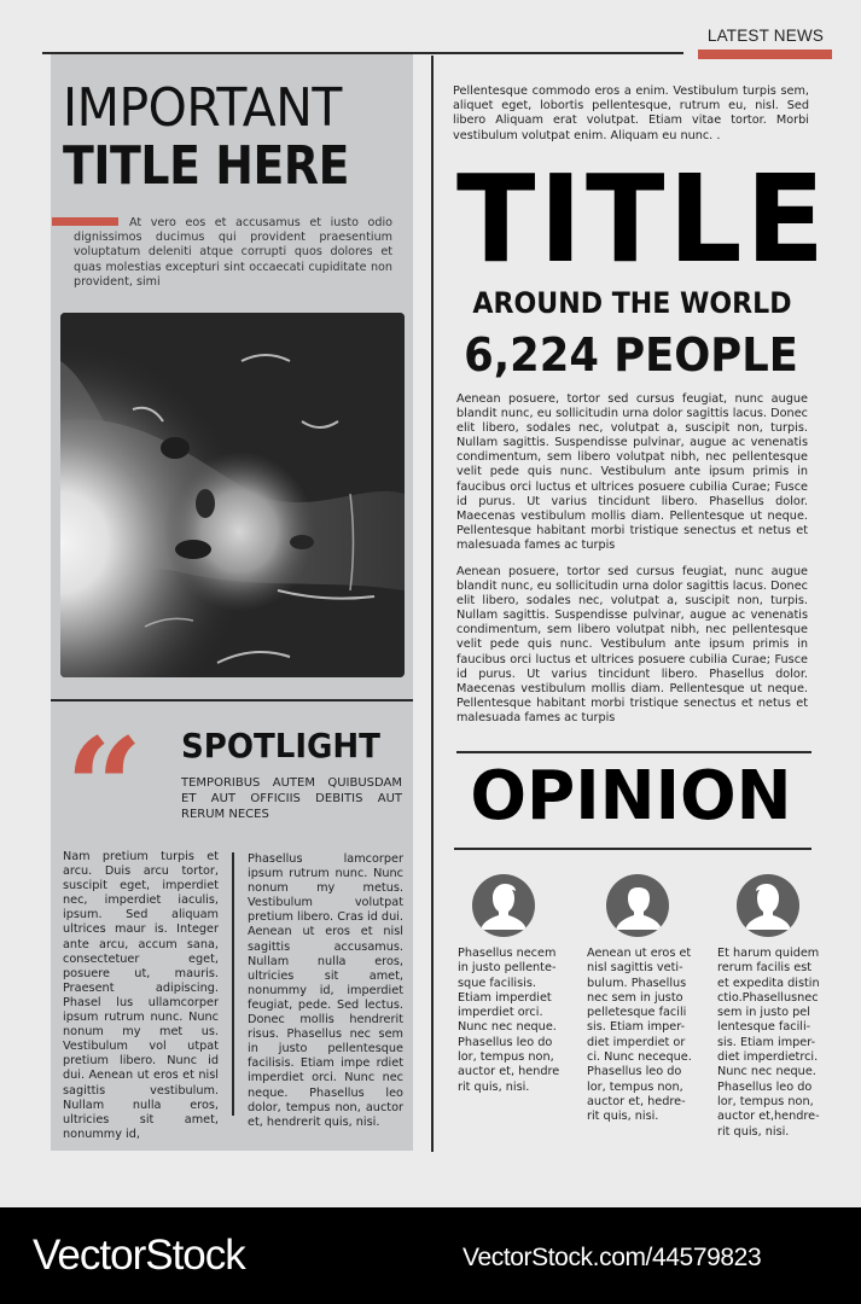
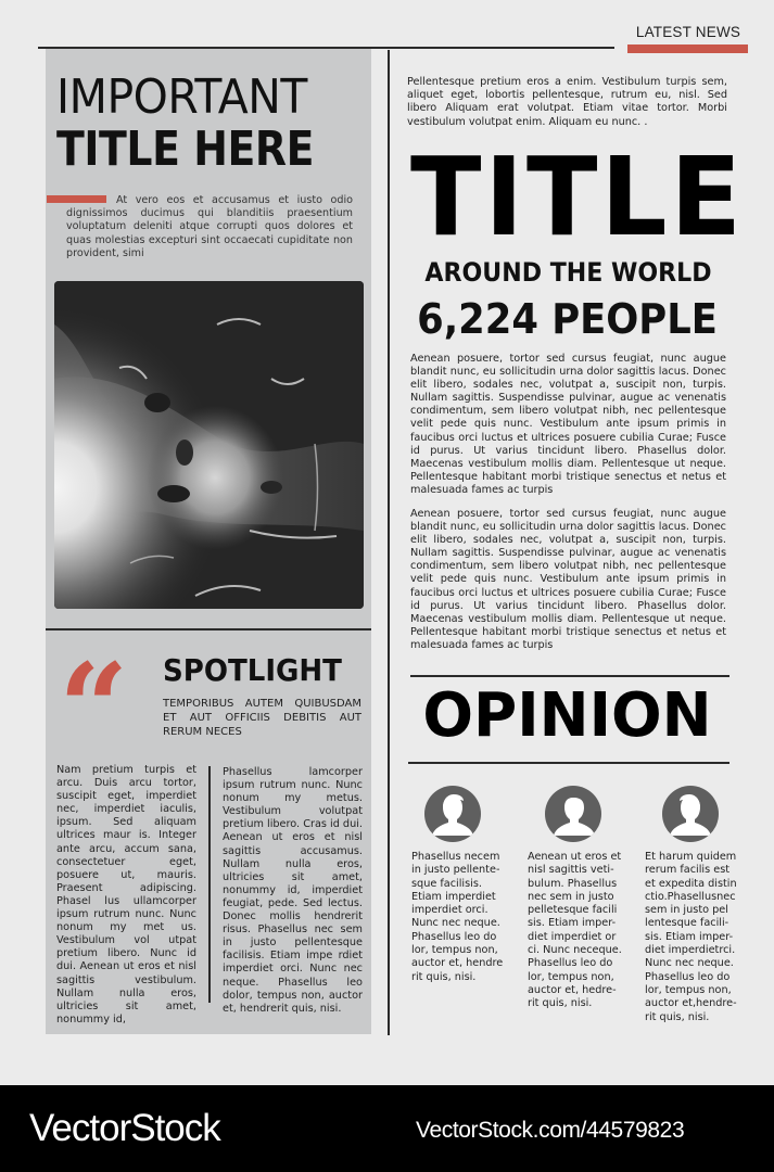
  LATEST NEWS
  IMPORTANT
  TITLE HERE
- At vero eos et accusamus et iusto odio dignissimos ducimus qui provident praesentium voluptatum deleniti atque corrupti quos dolores et quas molestias excepturi sint occaecati cupiditate non provident, simi
+ At vero eos et accusamus et iusto odio dignissimos ducimus qui blanditiis praesentium voluptatum deleniti atque corrupti quos dolores et quas molestias excepturi sint occaecati cupiditate non provident, simi
  “
  SPOTLIGHT
  TEMPORIBUS AUTEM QUIBUSDAM ET AUT OFFICIIS DEBITIS AUT RERUM NECES
  Nam pretium turpis et arcu. Duis arcu tortor, suscipit eget, imperdiet nec, imperdiet iaculis, ipsum. Sed aliquam ultrices maur is. Integer ante arcu, accum sana, consectetuer eget, posuere ut, mauris. Praesent adipiscing. Phasel lus ullamcorper ipsum rutrum nunc. Nunc nonum my met us. Vestibulum vol utpat pretium libero. Nunc id dui. Aenean ut eros et nisl sagittis vestibulum. Nullam nulla eros, ultricies sit amet, nonummy id,
  Phasellus lamcorper ipsum rutrum nunc. Nunc nonum my metus. Vestibulum volutpat pretium libero. Cras id dui. Aenean ut eros et nisl sagittis accusamus. Nullam nulla eros, ultricies sit amet, nonummy id, imperdiet feugiat, pede. Sed lectus. Donec mollis hendrerit risus. Phasellus nec sem in justo pellentesque facilisis. Etiam impe rdiet imperdiet orci. Nunc nec neque. Phasellus leo dolor, tempus non, auctor et, hendrerit quis, nisi.
- Pellentesque commodo eros a enim. Vestibulum turpis sem, aliquet eget, lobortis pellentesque, rutrum eu, nisl. Sed libero Aliquam erat volutpat. Etiam vitae tortor. Morbi vestibulum volutpat enim. Aliquam eu nunc. .
+ Pellentesque pretium eros a enim. Vestibulum turpis sem, aliquet eget, lobortis pellentesque, rutrum eu, nisl. Sed libero Aliquam erat volutpat. Etiam vitae tortor. Morbi vestibulum volutpat enim. Aliquam eu nunc. .
  TITLE
  AROUND THE WORLD
  6,224 PEOPLE
  Aenean posuere, tortor sed cursus feugiat, nunc augue blandit nunc, eu sollicitudin urna dolor sagittis lacus. Donec elit libero, sodales nec, volutpat a, suscipit non, turpis. Nullam sagittis. Suspendisse pulvinar, augue ac venenatis condimentum, sem libero volutpat nibh, nec pellentesque velit pede quis nunc. Vestibulum ante ipsum primis in faucibus orci luctus et ultrices posuere cubilia Curae; Fusce id purus. Ut varius tincidunt libero. Phasellus dolor. Maecenas vestibulum mollis diam. Pellentesque ut neque. Pellentesque habitant morbi tristique senectus et netus et malesuada fames ac turpis
  Aenean posuere, tortor sed cursus feugiat, nunc augue blandit nunc, eu sollicitudin urna dolor sagittis lacus. Donec elit libero, sodales nec, volutpat a, suscipit non, turpis. Nullam sagittis. Suspendisse pulvinar, augue ac venenatis condimentum, sem libero volutpat nibh, nec pellentesque velit pede quis nunc. Vestibulum ante ipsum primis in faucibus orci luctus et ultrices posuere cubilia Curae; Fusce id purus. Ut varius tincidunt libero. Phasellus dolor. Maecenas vestibulum mollis diam. Pellentesque ut neque. Pellentesque habitant morbi tristique senectus et netus et malesuada fames ac turpis
  OPINION
  Phasellus necem
  in justo pellente-
  sque facilisis.
  Etiam imperdiet
  imperdiet orci.
  Nunc nec neque.
  Phasellus leo do
  lor, tempus non,
  auctor et, hendre
  rit quis, nisi.
  Aenean ut eros et
  nisl sagittis veti-
  bulum. Phasellus
  nec sem in justo
  pelletesque facili
  sis. Etiam imper-
  diet imperdiet or
  ci. Nunc neceque.
  Phasellus leo do
  lor, tempus non,
  auctor et, hedre-
  rit quis, nisi.
  Et harum quidem
  rerum facilis est
  et expedita distin
  ctio.Phasellusnec
  sem in justo pel
  lentesque facili-
  sis. Etiam imper-
  diet imperdietrci.
  Nunc nec neque.
  Phasellus leo do
  lor, tempus non,
  auctor et,hendre-
  rit quis, nisi.
  VectorStock
  VectorStock.com/44579823
